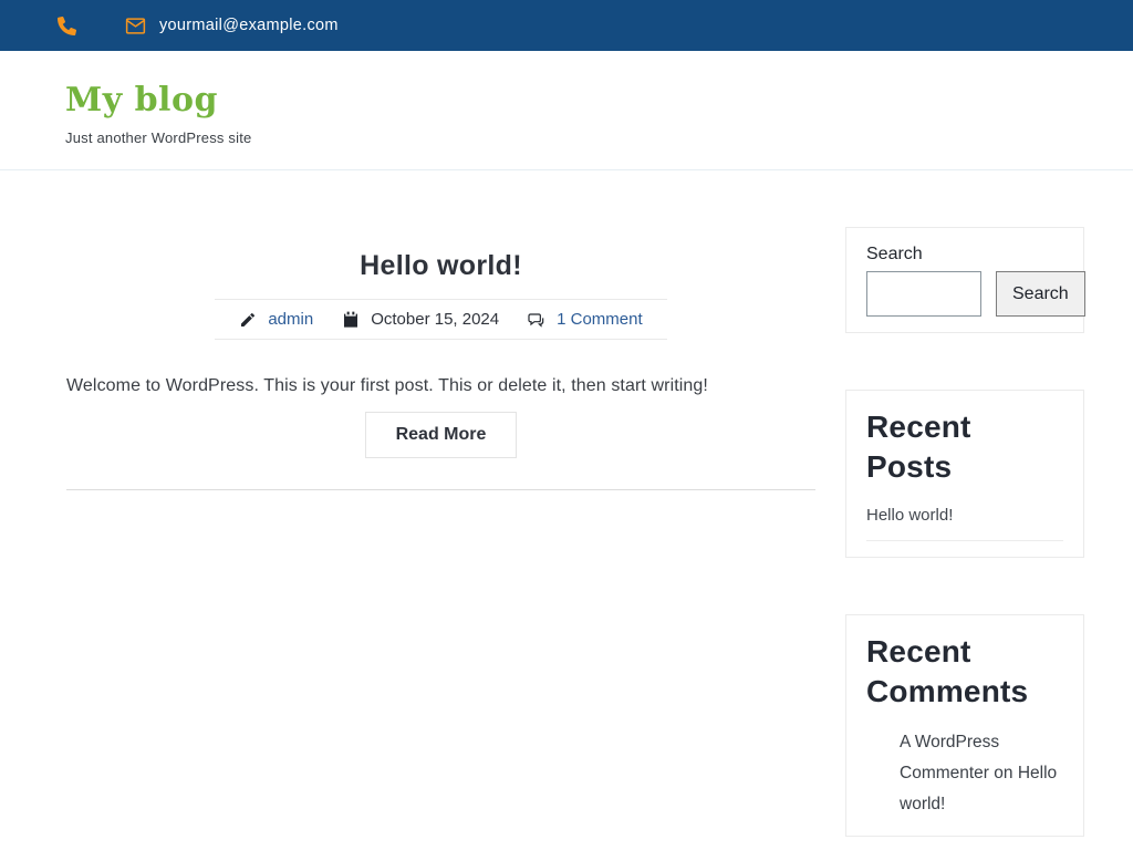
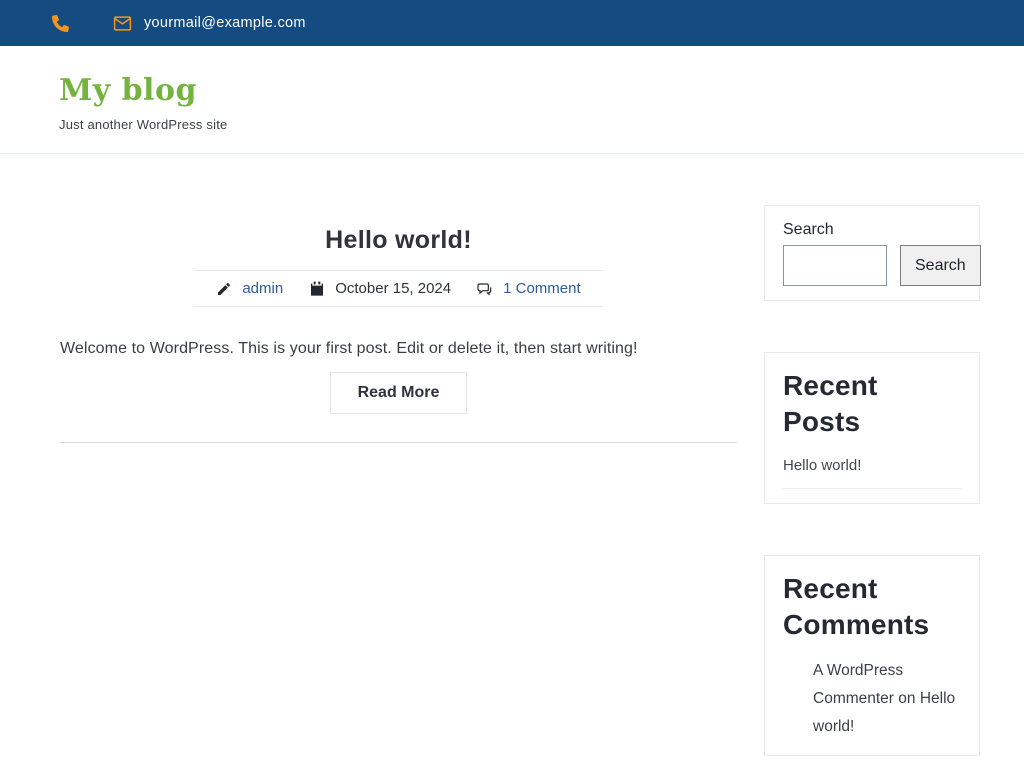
  yourmail@example.com
  My blog
  Just another WordPress site
  Hello world!
  admin
  October 15, 2024
  1 Comment
- Welcome to WordPress. This is your first post. This or delete it, then start writing!
+ Welcome to WordPress. This is your first post. Edit or delete it, then start writing!
  Read More
  Search
  Search
  Recent Posts
  Hello world!
  Recent Comments
  A WordPress Commenter on Hello world!
